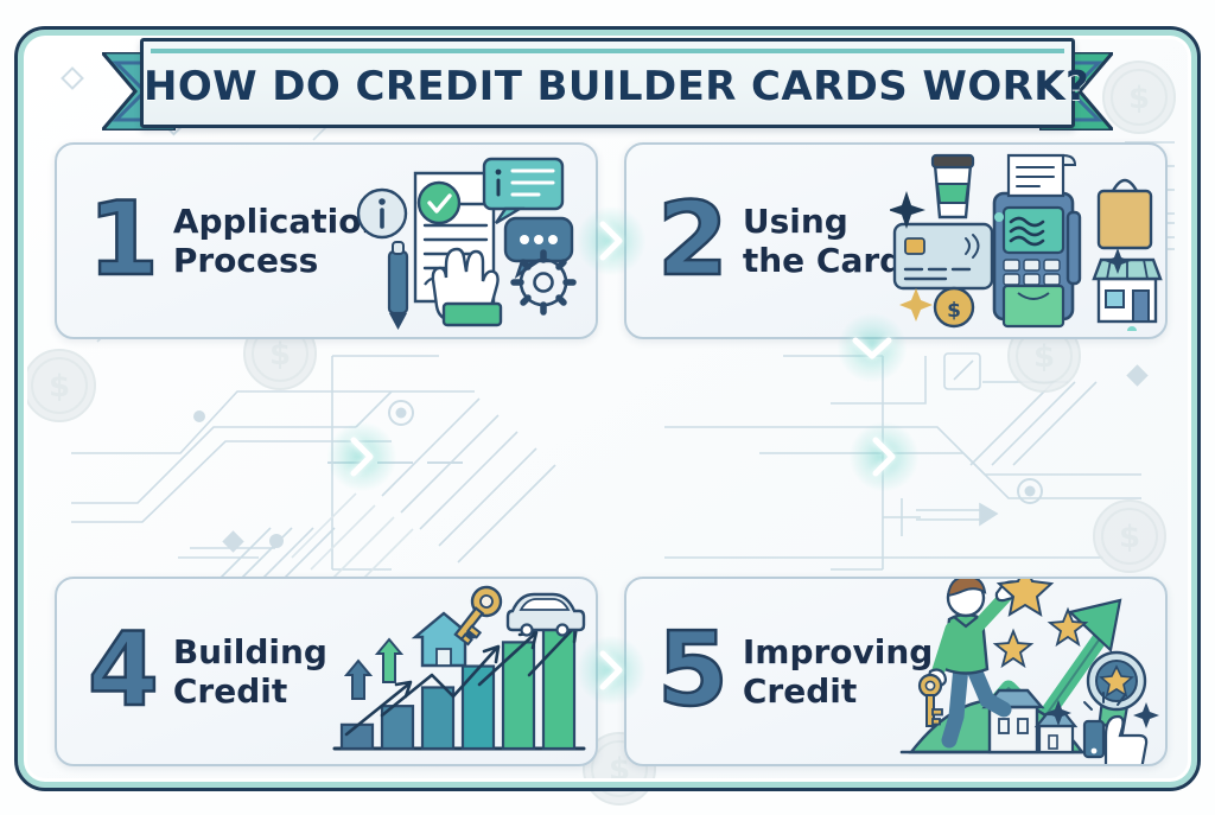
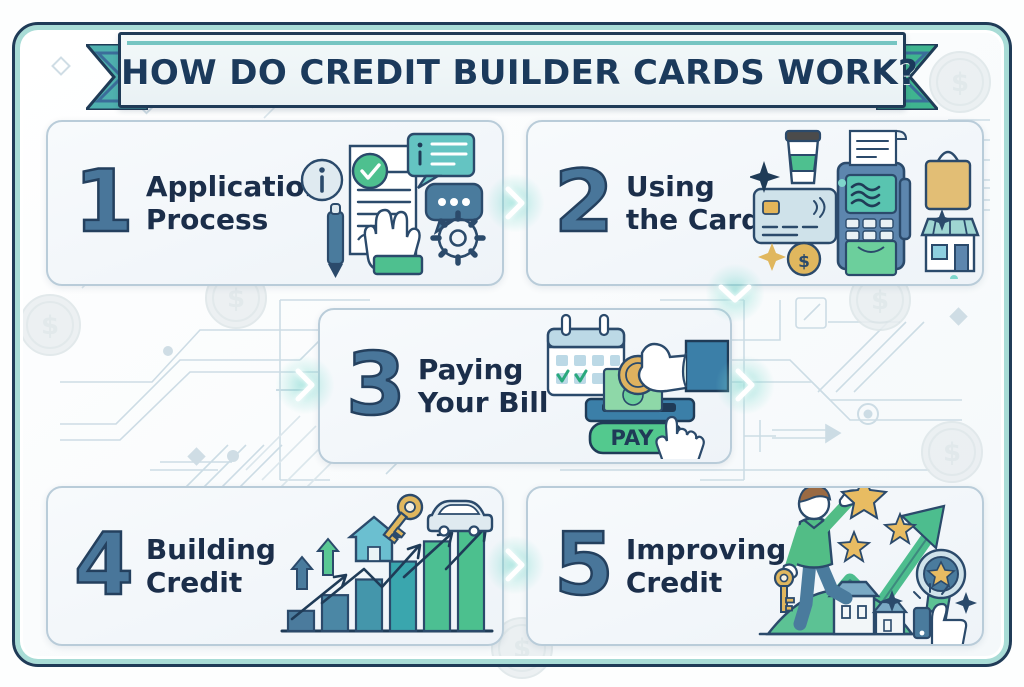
  HOW DO CREDIT BUILDER CARDS WORK?
  1
  Applicatio
  Process
  2
  Using
  the Card
  $
+ 3
+ Paying
+ Your Bill
+ PAY
  4
  Building
  Credit
  5
  Improving
  Credit
